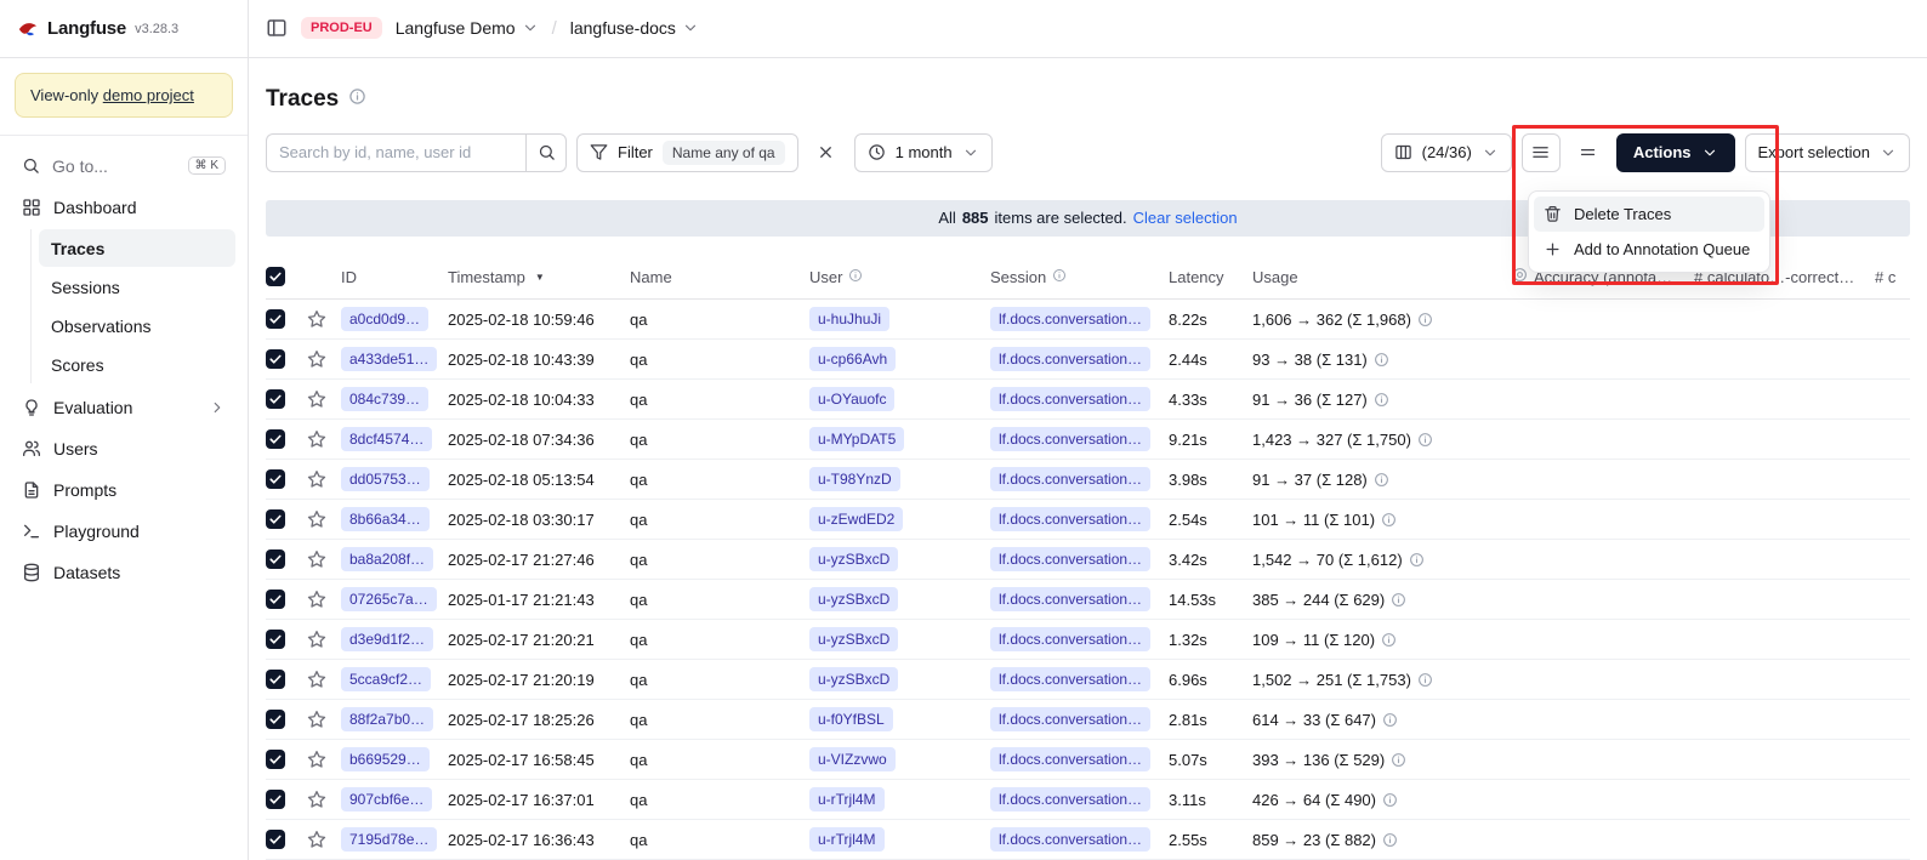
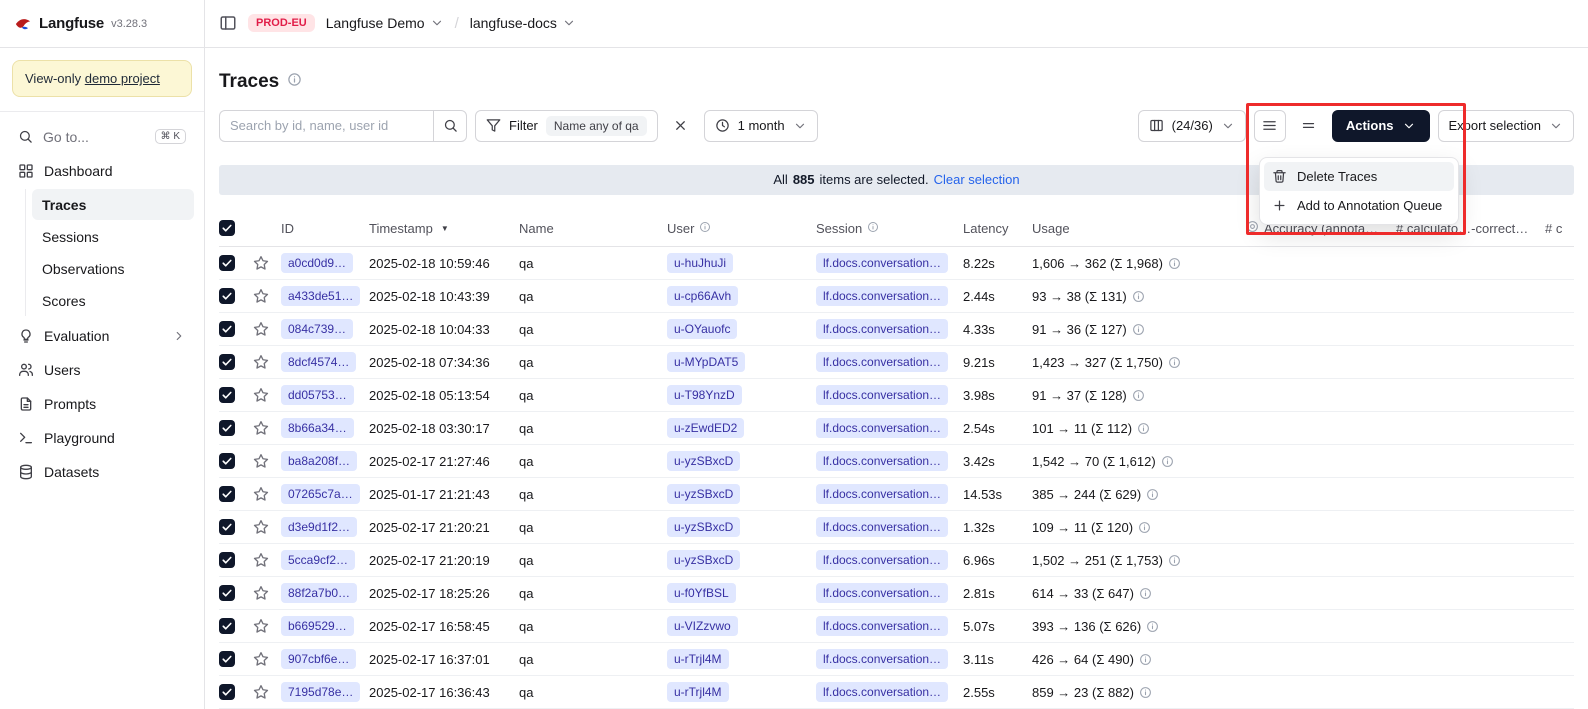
  Langfuse
  v3.28.3
  View-only demo project
  Go to...
  ⌘ K
  Dashboard
  Traces
  Sessions
  Observations
  Scores
  Evaluation
  Users
  Prompts
  Playground
  Datasets
  PROD-EU
  Langfuse Demo
  /
  langfuse-docs
  Traces
  Search by id, name, user id
  Filter
  Name any of qa
  1 month
  (24/36)
  Actions
  Export selection
  All
  885
  items are selected.
  Clear selection
  		ID	Timestamp ▼	Name	User	Session	Latency	Usage	Accuracy (annota…	# calculato…-correct…	# c
  		a0cd0d9…	2025-02-18 10:59:46	qa	u-huJhuJi	lf.docs.conversation…	8.22s	1,606 → 362 (Σ 1,968)
  		a433de51…	2025-02-18 10:43:39	qa	u-cp66Avh	lf.docs.conversation…	2.44s	93 → 38 (Σ 131)
  		084c739…	2025-02-18 10:04:33	qa	u-OYauofc	lf.docs.conversation…	4.33s	91 → 36 (Σ 127)
  		8dcf4574…	2025-02-18 07:34:36	qa	u-MYpDAT5	lf.docs.conversation…	9.21s	1,423 → 327 (Σ 1,750)
  		dd05753…	2025-02-18 05:13:54	qa	u-T98YnzD	lf.docs.conversation…	3.98s	91 → 37 (Σ 128)
- 		8b66a34…	2025-02-18 03:30:17	qa	u-zEwdED2	lf.docs.conversation…	2.54s	101 → 11 (Σ 101)
+ 		8b66a34…	2025-02-18 03:30:17	qa	u-zEwdED2	lf.docs.conversation…	2.54s	101 → 11 (Σ 112)
  		ba8a208f…	2025-02-17 21:27:46	qa	u-yzSBxcD	lf.docs.conversation…	3.42s	1,542 → 70 (Σ 1,612)
  		07265c7a…	2025-01-17 21:21:43	qa	u-yzSBxcD	lf.docs.conversation…	14.53s	385 → 244 (Σ 629)
  		d3e9d1f2…	2025-02-17 21:20:21	qa	u-yzSBxcD	lf.docs.conversation…	1.32s	109 → 11 (Σ 120)
  		5cca9cf2…	2025-02-17 21:20:19	qa	u-yzSBxcD	lf.docs.conversation…	6.96s	1,502 → 251 (Σ 1,753)
  		88f2a7b0…	2025-02-17 18:25:26	qa	u-f0YfBSL	lf.docs.conversation…	2.81s	614 → 33 (Σ 647)
- 		b669529…	2025-02-17 16:58:45	qa	u-VIZzvwo	lf.docs.conversation…	5.07s	393 → 136 (Σ 529)
+ 		b669529…	2025-02-17 16:58:45	qa	u-VIZzvwo	lf.docs.conversation…	5.07s	393 → 136 (Σ 626)
  		907cbf6e…	2025-02-17 16:37:01	qa	u-rTrjl4M	lf.docs.conversation…	3.11s	426 → 64 (Σ 490)
  		7195d78e…	2025-02-17 16:36:43	qa	u-rTrjl4M	lf.docs.conversation…	2.55s	859 → 23 (Σ 882)
  Delete Traces
  Add to Annotation Queue
